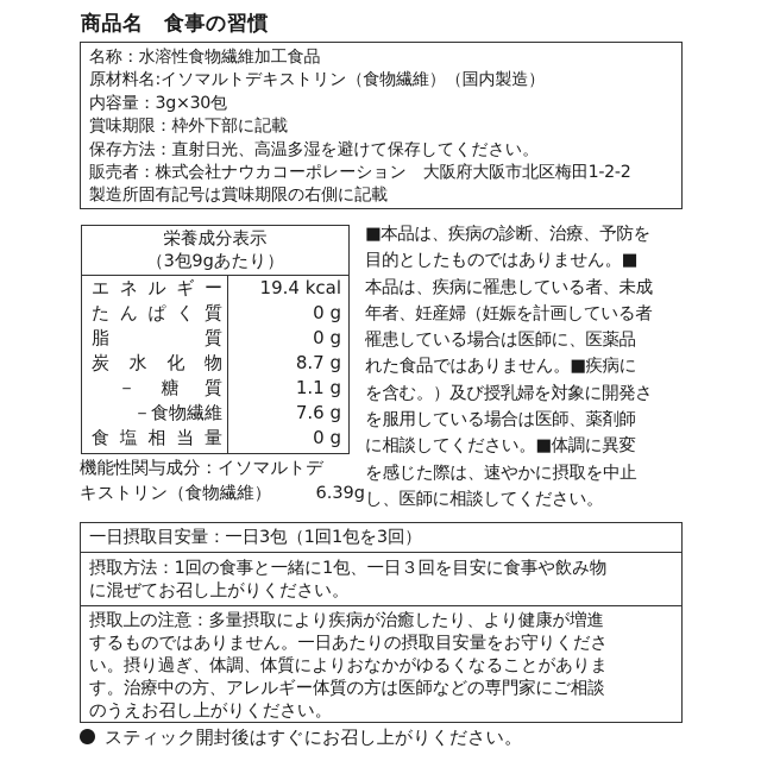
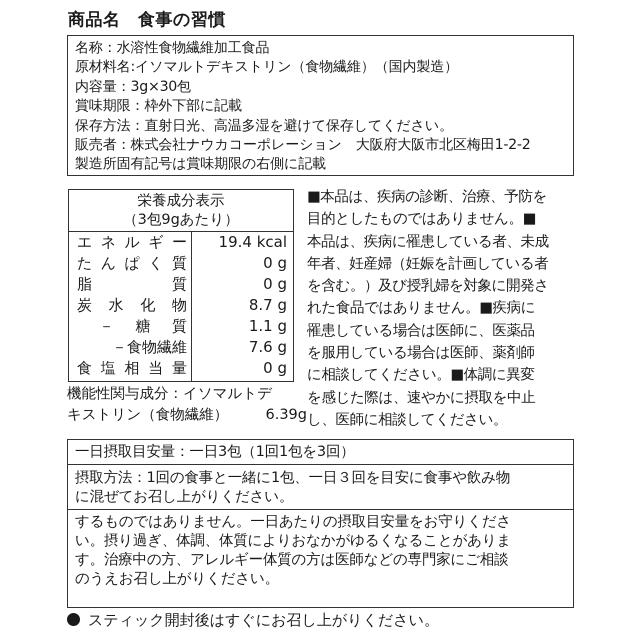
  商品名 食事の習慣
  名称：水溶性食物繊維加工食品
  原材料名:イソマルトデキストリン（食物繊維）（国内製造）
  内容量：3g×30包
  賞味期限：枠外下部に記載
  保存方法：直射日光、高温多湿を避けて保存してください。
  販売者：株式会社ナウカコーポレーション 大阪府大阪市北区梅田1-2-2
  製造所固有記号は賞味期限の右側に記載
  栄養成分表示
  （3包9gあたり）
  エ
  ネ
  ル
  ギ
  ー
  19.4 kcal
  た
  ん
  ぱ
  く
  質
  0 g
  脂
  質
  0 g
  炭
  水
  化
  物
  8.7 g
  －
  糖
  質
  1.1 g
  －食物繊維
  7.6 g
  食
  塩
  相
  当
  量
  0 g
  機能性関与成分：イソマルトデ
  キストリン（食物繊維）
  6.39g
  ■本品は、疾病の診断、治療、予防を
  目的としたものではありません。■
  本品は、疾病に罹患している者、未成
  年者、妊産婦（妊娠を計画している者
- 罹患している場合は医師に、医薬品
+ を含む。）及び授乳婦を対象に開発さ
  れた食品ではありません。■疾病に
- を含む。）及び授乳婦を対象に開発さ
+ 罹患している場合は医師に、医薬品
  を服用している場合は医師、薬剤師
  に相談してください。■体調に異変
  を感じた際は、速やかに摂取を中止
  し、医師に相談してください。
  一日摂取目安量：一日3包（1回1包を3回）
  摂取方法：1回の食事と一緒に1包、一日３回を目安に食事や飲み物
  に混ぜてお召し上がりください。
- 摂取上の注意：多量摂取により疾病が治癒したり、より健康が増進
  するものではありません。一日あたりの摂取目安量をお守りくださ
  い。摂り過ぎ、体調、体質によりおなかがゆるくなることがありま
  す。治療中の方、アレルギー体質の方は医師などの専門家にご相談
  のうえお召し上がりください。
  スティック開封後はすぐにお召し上がりください。
